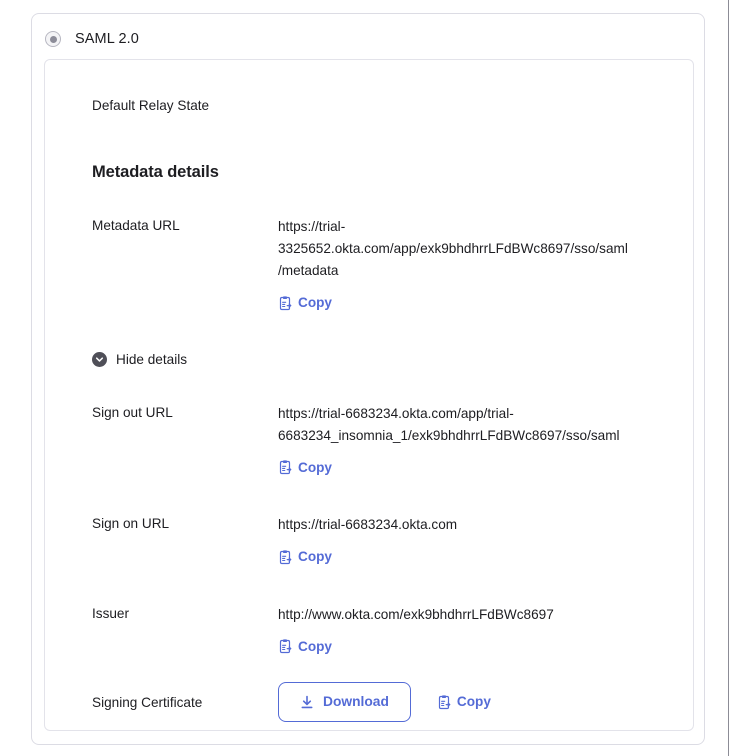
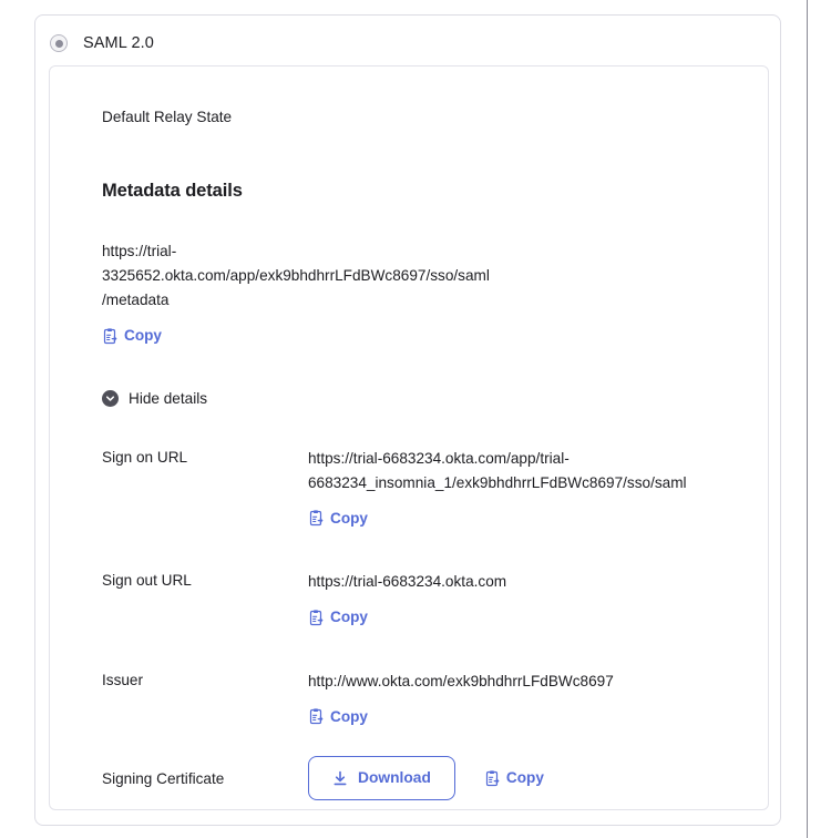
  SAML 2.0
  Default Relay State
  Metadata details
- Metadata URL
  https://trial-3325652.okta.com/app/exk9bhdhrrLFdBWc8697/sso/saml/metadata
  Copy
  Hide details
- Sign out URL
+ Sign on URL
  https://trial-6683234.okta.com/app/trial-6683234_insomnia_1/exk9bhdhrrLFdBWc8697/sso/saml
  Copy
- Sign on URL
+ Sign out URL
  https://trial-6683234.okta.com
  Copy
  Issuer
  http://www.okta.com/exk9bhdhrrLFdBWc8697
  Copy
  Signing Certificate
  Download
  Copy
